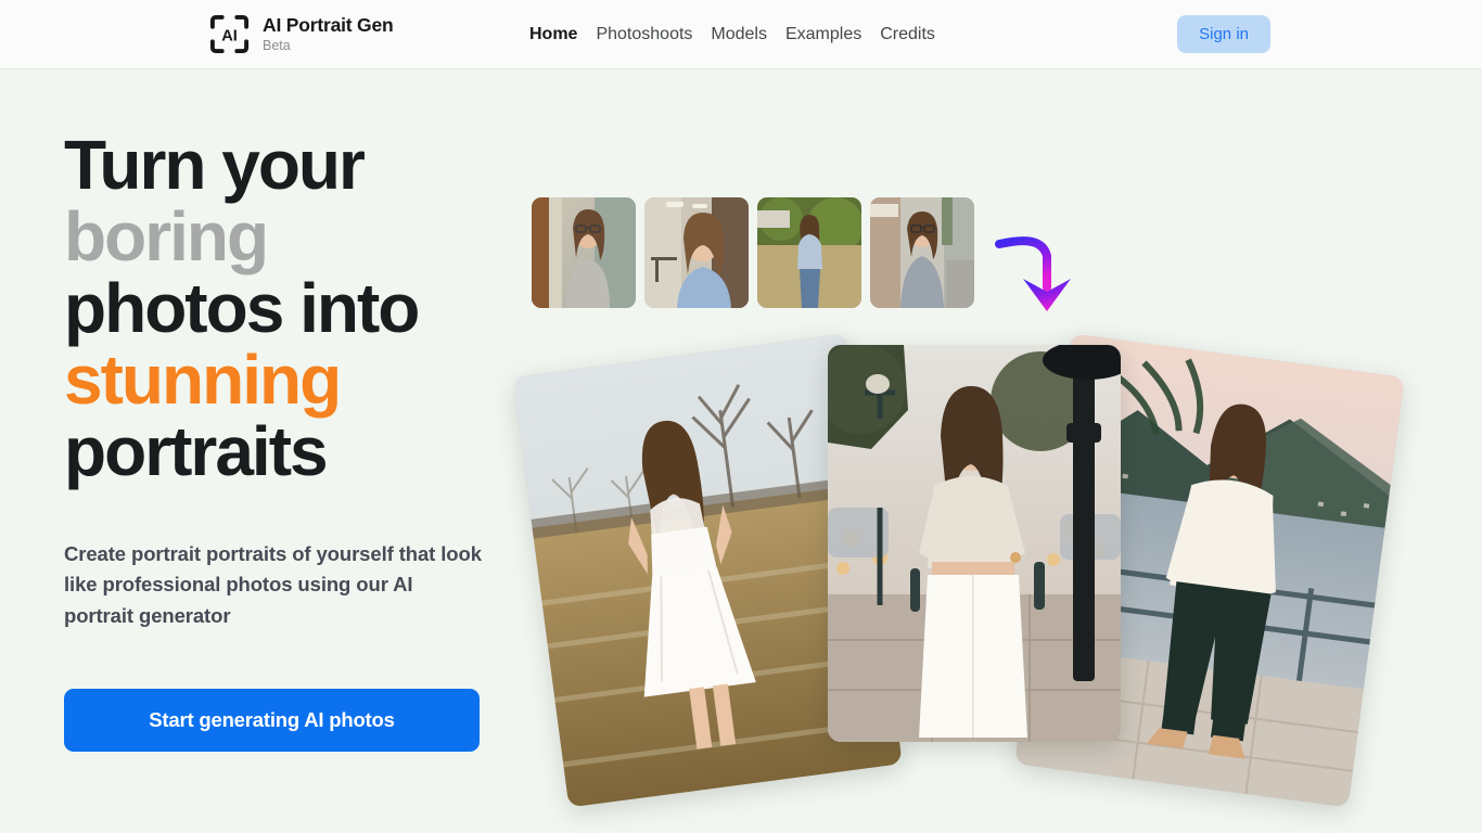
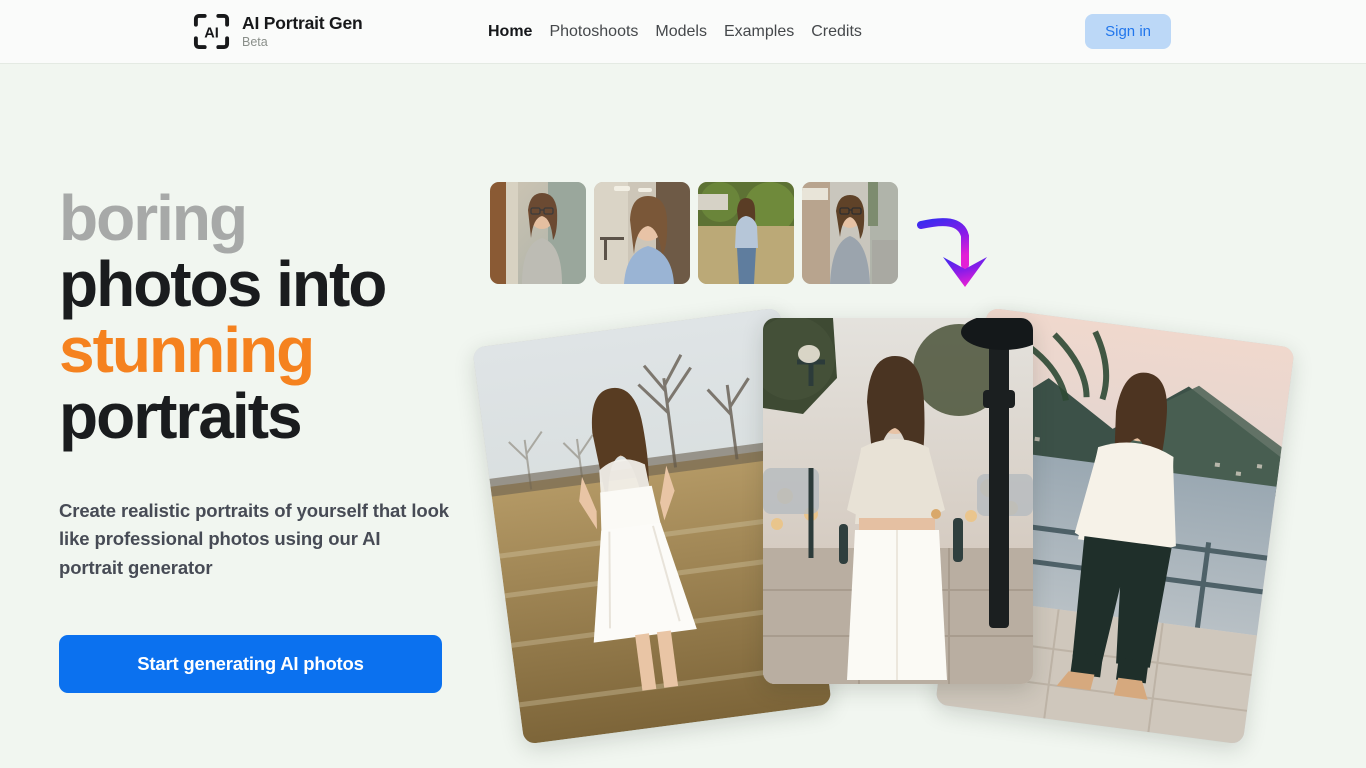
  AI
  AI Portrait Gen
  Beta
  Home
  Photoshoots
  Models
  Examples
  Credits
  Sign in
- Turn your
  boring
  photos into
  stunning
  portraits
- Create portrait portraits of yourself that look like professional photos using our AI portrait generator
+ Create realistic portraits of yourself that look like professional photos using our AI portrait generator
  Start generating AI photos
